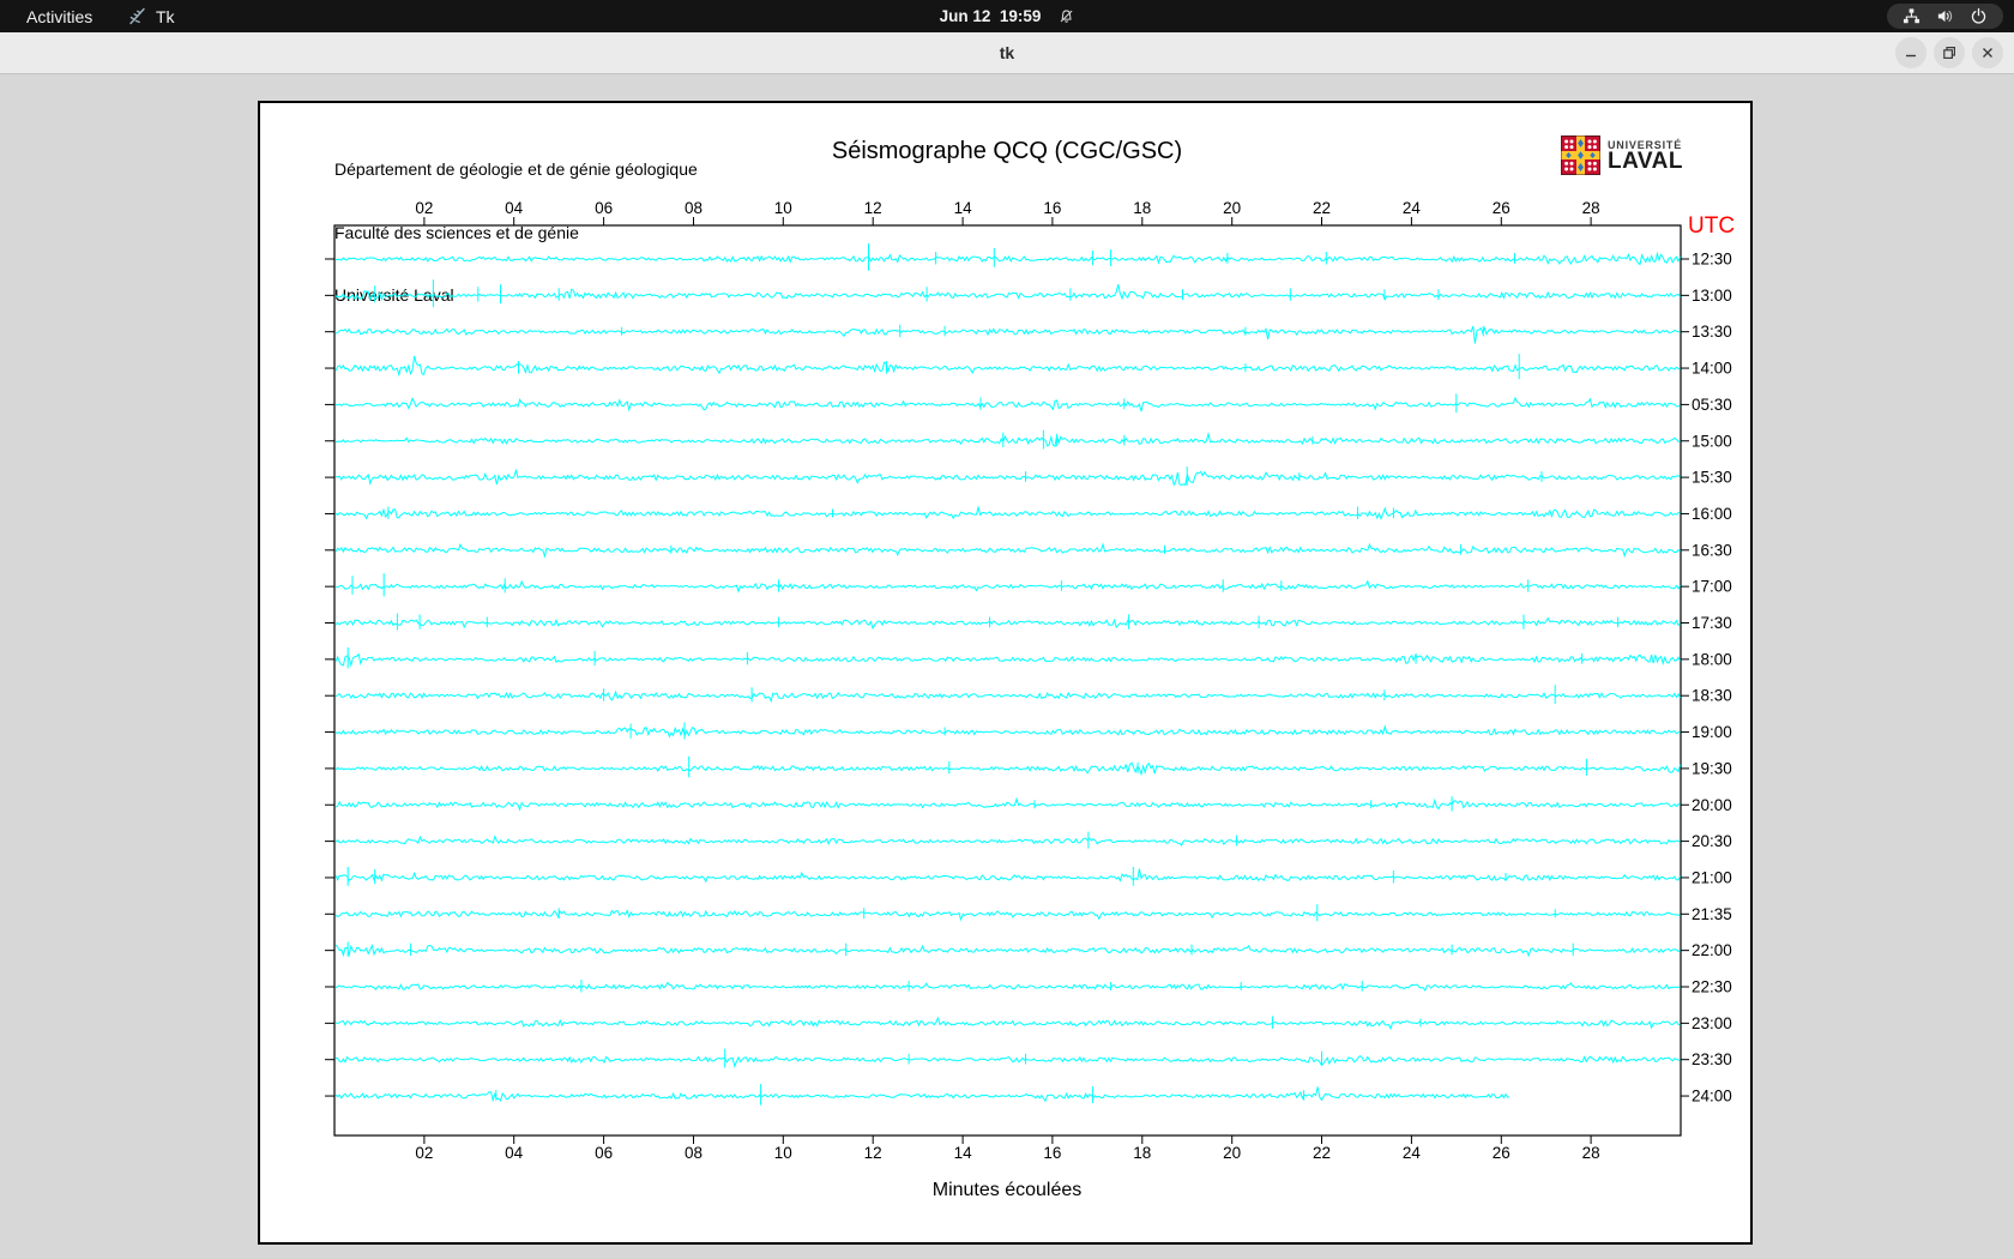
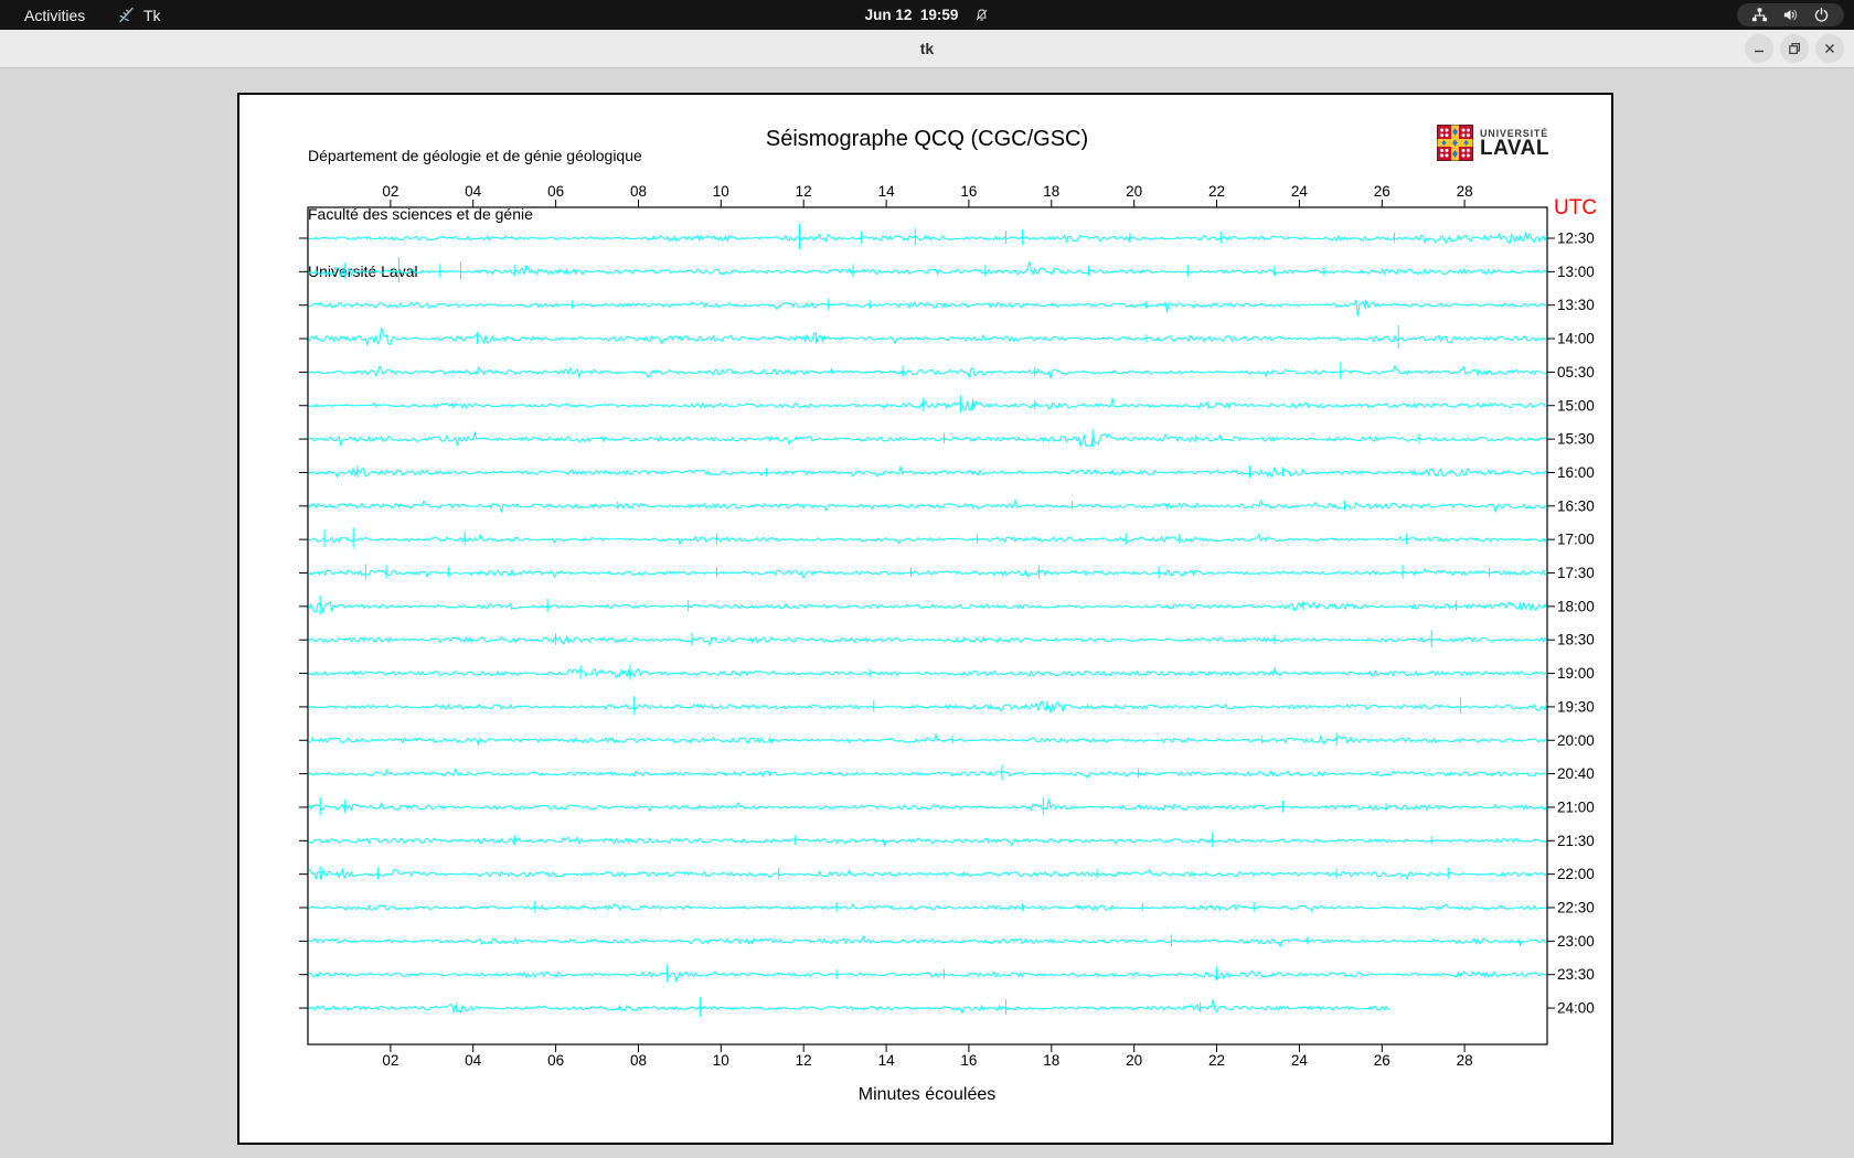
  Activities
  Tk
  Jun 12 19:59
  tk
  Département de géologie et de génie géologique
  Faculté des sciences et de génie
  Séismographe QCQ (CGC/GSC)
  UNIVERSITÉ
  LAVAL
  02
  02
  04
  04
  06
  06
  08
  08
  10
  10
  12
  12
  14
  14
  16
  16
  18
  18
  20
  20
  22
  22
  24
  24
  26
  26
  28
  28
  UTC
  12:30
  13:00
  13:30
  14:00
  05:30
  15:00
  15:30
  16:00
  16:30
  17:00
  17:30
  18:00
  18:30
  19:00
  19:30
  20:00
- 20:30
+ 20:40
  21:00
- 21:35
+ 21:30
  22:00
  22:30
  23:00
  23:30
  24:00
  Minutes écoulées
